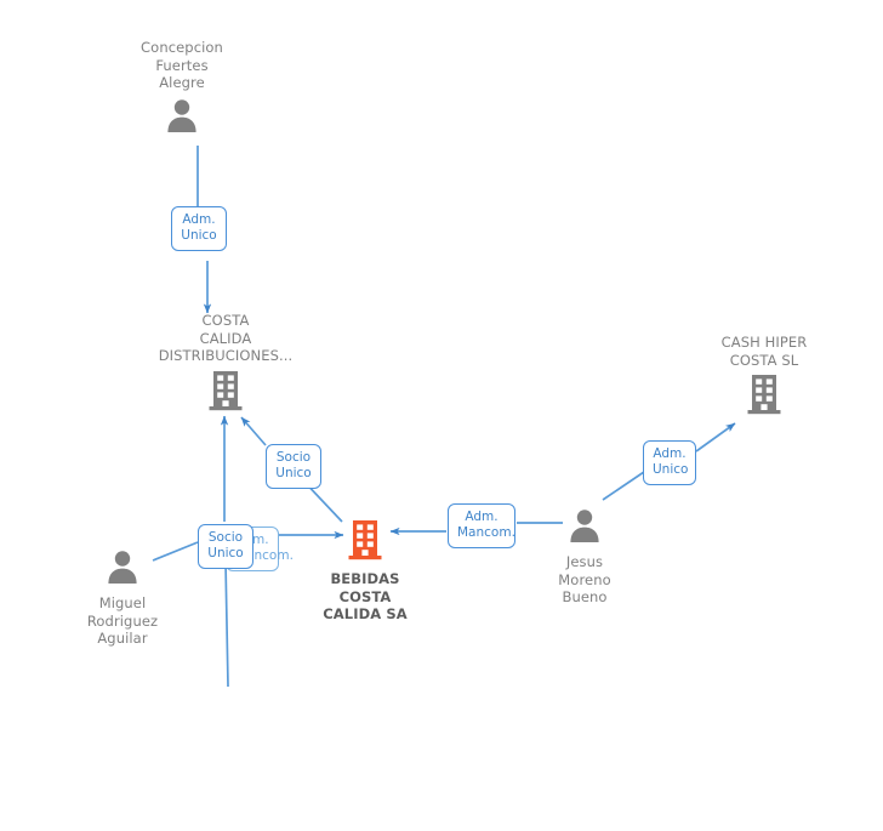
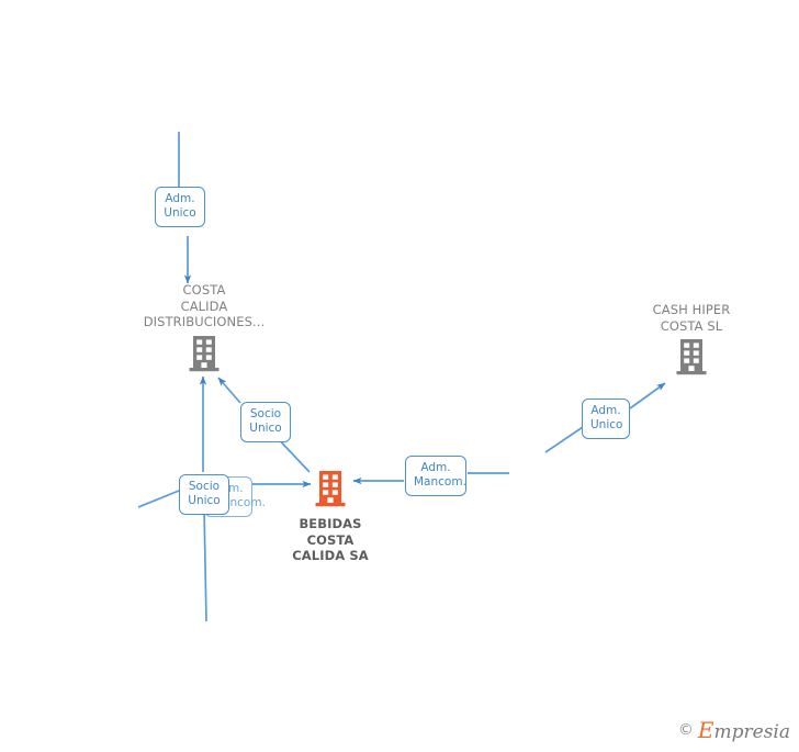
- Concepcion
- Fuertes
- Alegre
  COSTA
  CALIDA
  DISTRIBUCIONES...
  CASH HIPER
  COSTA SL
  BEBIDAS
  COSTA
  CALIDA SA
- Jesus
- Moreno
- Bueno
- Miguel
- Rodriguez
- Aguilar
  Adm.
  Unico
  Socio
  Unico
  ncom.
  Socio
  Unico
  Adm.
  Mancom.
  Adm.
  Unico
+ ©
+ Empresia
